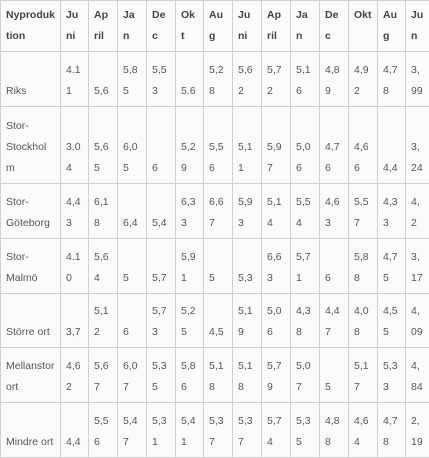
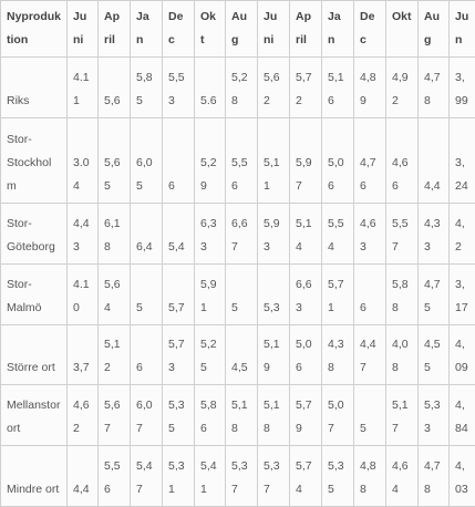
  Nyproduktion	Juni	April	Jan	Dec	Okt	Aug	Juni	April	Jan	Dec	Okt	Aug	Jun
  Riks	4.11	5,6	5,85	5,53	5.6	5,28	5,62	5,72	5,16	4,89	4,92	4,78	3,99
  Stor-Stockholm	3.04	5,65	6,05	6	5,29	5,56	5,11	5,97	5,06	4,76	4,66	4,4	3,24
  Stor-Göteborg	4,43	6,18	6,4	5,4	6,33	6,67	5,93	5,14	5,54	4,63	5,57	4,33	4,2
  Stor-Malmö	4.10	5,64	5	5,7	5,91	5	5,3	6,63	5,71	6	5,88	4,75	3,17
  Större ort	3,7	5,12	6	5,73	5,25	4,5	5,19	5,06	4,38	4,47	4,08	4,55	4,09
  Mellanstor ort	4,62	5,67	6,07	5,35	5,86	5,18	5,18	5,79	5,07	5	5,17	5,33	4,84
- Mindre ort	4,4	5,56	5,47	5,31	5,41	5,37	5,37	5,74	5,35	4,88	4,64	4,78	2,19
+ Mindre ort	4,4	5,56	5,47	5,31	5,41	5,37	5,37	5,74	5,35	4,88	4,64	4,78	4,03
